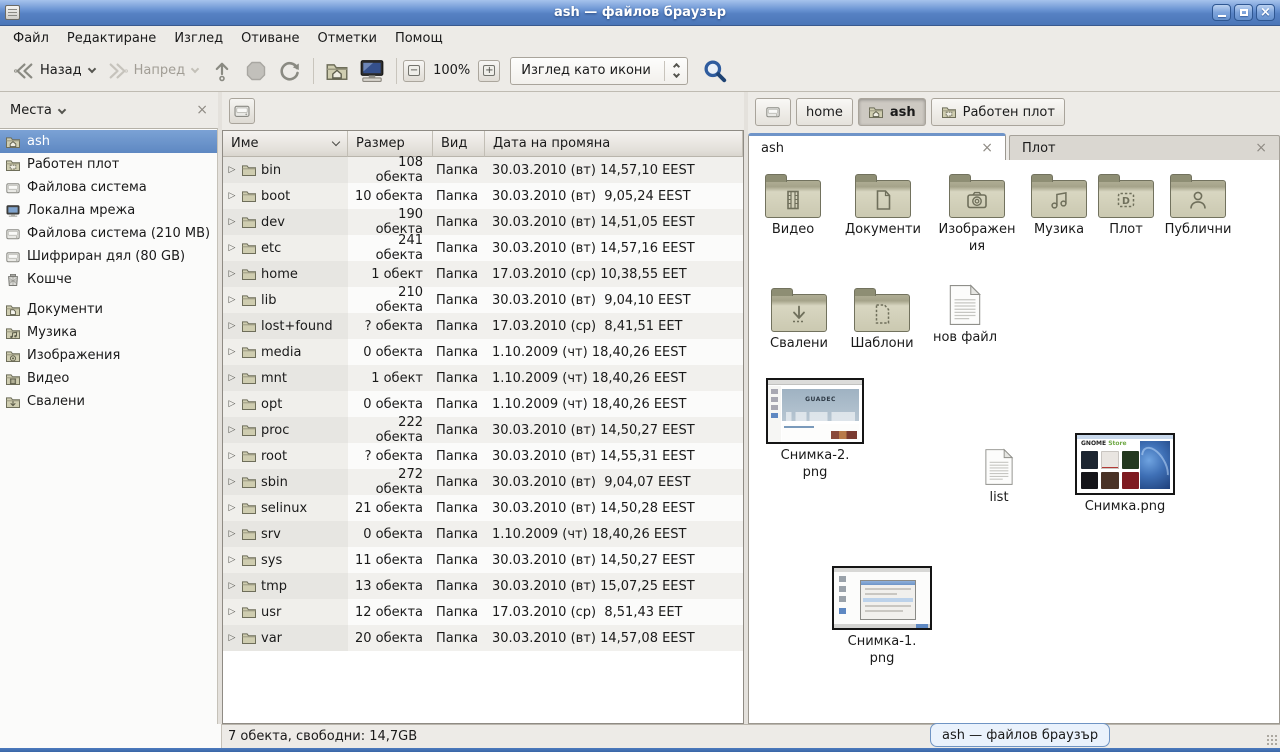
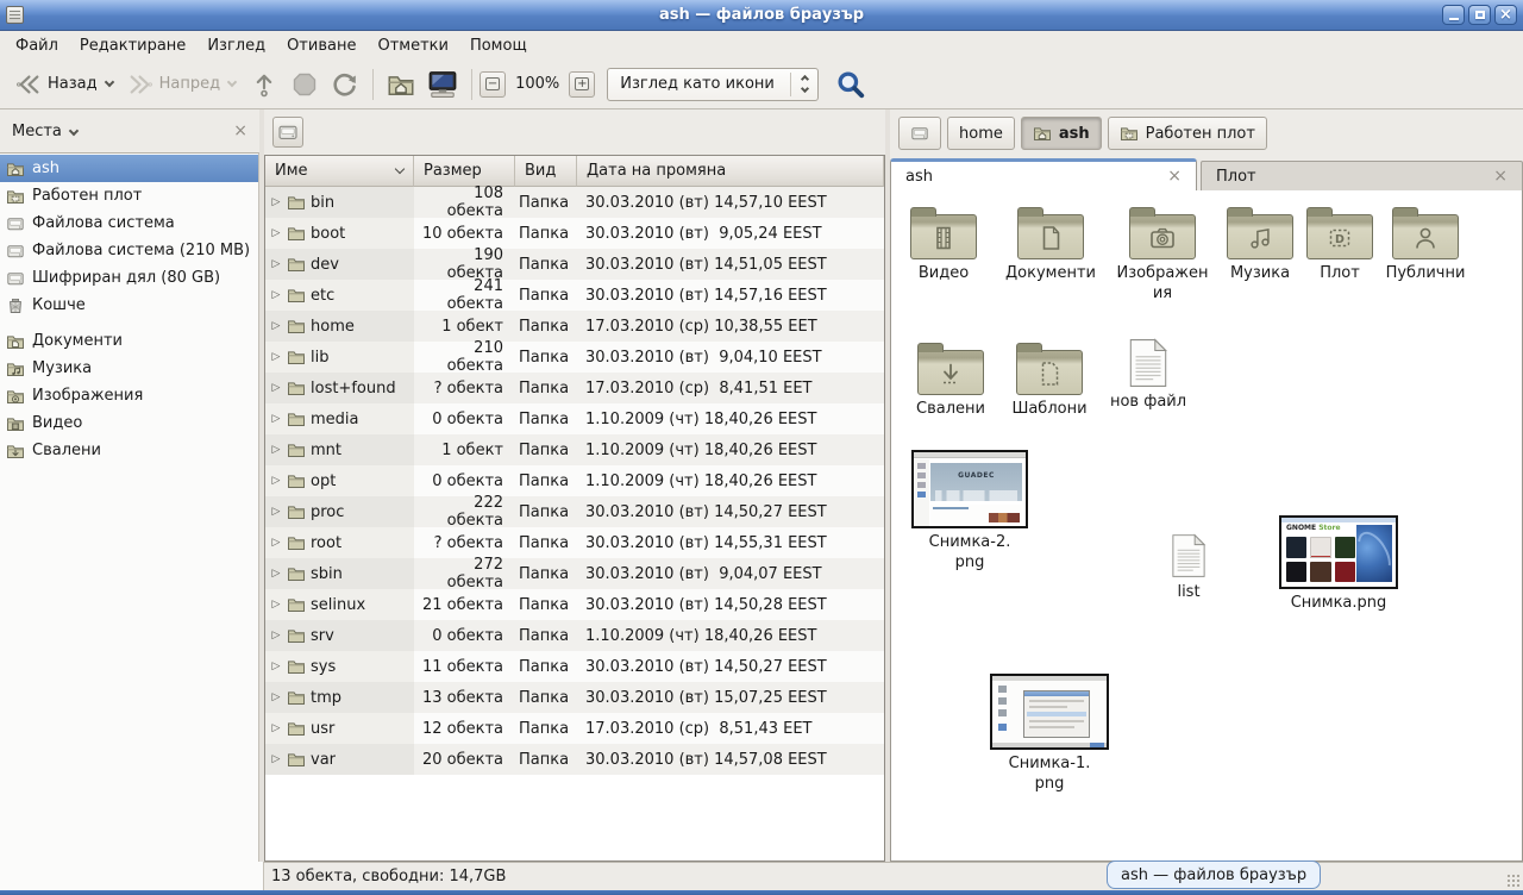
  ash — файлов браузър
  ×
  Файл
  Редактиране
  Изглед
  Отиване
  Отметки
  Помощ
  Назад
  Напред
  −
  100%
  +
  Изглед като икони
  Места
  ×
  ash
  Работен плот
  Файлова система
- Локална мрежа
  Файлова система (210 MB)
  Шифриран дял (80 GB)
  Кошче
  Документи
  Музика
  Изображения
  Видео
  Свалени
  Име
  Размер
  Вид
  Дата на промяна
  ▷
  bin
  108 обекта
  Папка
  30.03.2010 (вт) 14,57,10 EEST
  ▷
  boot
  10 обекта
  Папка
  30.03.2010 (вт) 9,05,24 EEST
  ▷
  dev
  190 обекта
  Папка
  30.03.2010 (вт) 14,51,05 EEST
  ▷
  etc
  241 обекта
  Папка
  30.03.2010 (вт) 14,57,16 EEST
  ▷
  home
  1 обект
  Папка
  17.03.2010 (ср) 10,38,55 EET
  ▷
  lib
  210 обекта
  Папка
  30.03.2010 (вт) 9,04,10 EEST
  ▷
  lost+found
  ? обекта
  Папка
  17.03.2010 (ср) 8,41,51 EET
  ▷
  media
  0 обекта
  Папка
  1.10.2009 (чт) 18,40,26 EEST
  ▷
  mnt
  1 обект
  Папка
  1.10.2009 (чт) 18,40,26 EEST
  ▷
  opt
  0 обекта
  Папка
  1.10.2009 (чт) 18,40,26 EEST
  ▷
  proc
  222 обекта
  Папка
  30.03.2010 (вт) 14,50,27 EEST
  ▷
  root
  ? обекта
  Папка
  30.03.2010 (вт) 14,55,31 EEST
  ▷
  sbin
  272 обекта
  Папка
  30.03.2010 (вт) 9,04,07 EEST
  ▷
  selinux
  21 обекта
  Папка
  30.03.2010 (вт) 14,50,28 EEST
  ▷
  srv
  0 обекта
  Папка
  1.10.2009 (чт) 18,40,26 EEST
  ▷
  sys
  11 обекта
  Папка
  30.03.2010 (вт) 14,50,27 EEST
  ▷
  tmp
  13 обекта
  Папка
  30.03.2010 (вт) 15,07,25 EEST
  ▷
  usr
  12 обекта
  Папка
  17.03.2010 (ср) 8,51,43 EET
  ▷
  var
  20 обекта
  Папка
  30.03.2010 (вт) 14,57,08 EEST
  home
  ash
  Работен плот
  ash
  ×
  Плот
  ×
  Видео
  Документи
  Изображения
  Музика
  Плот
  Публични
  Свалени
  Шаблони
  нов файл
  Снимка-2.png
  list
  Снимка.png
  Снимка-1.png
- 7 обекта, свободни: 14,7GB
+ 13 обекта, свободни: 14,7GB
  ash — файлов браузър
